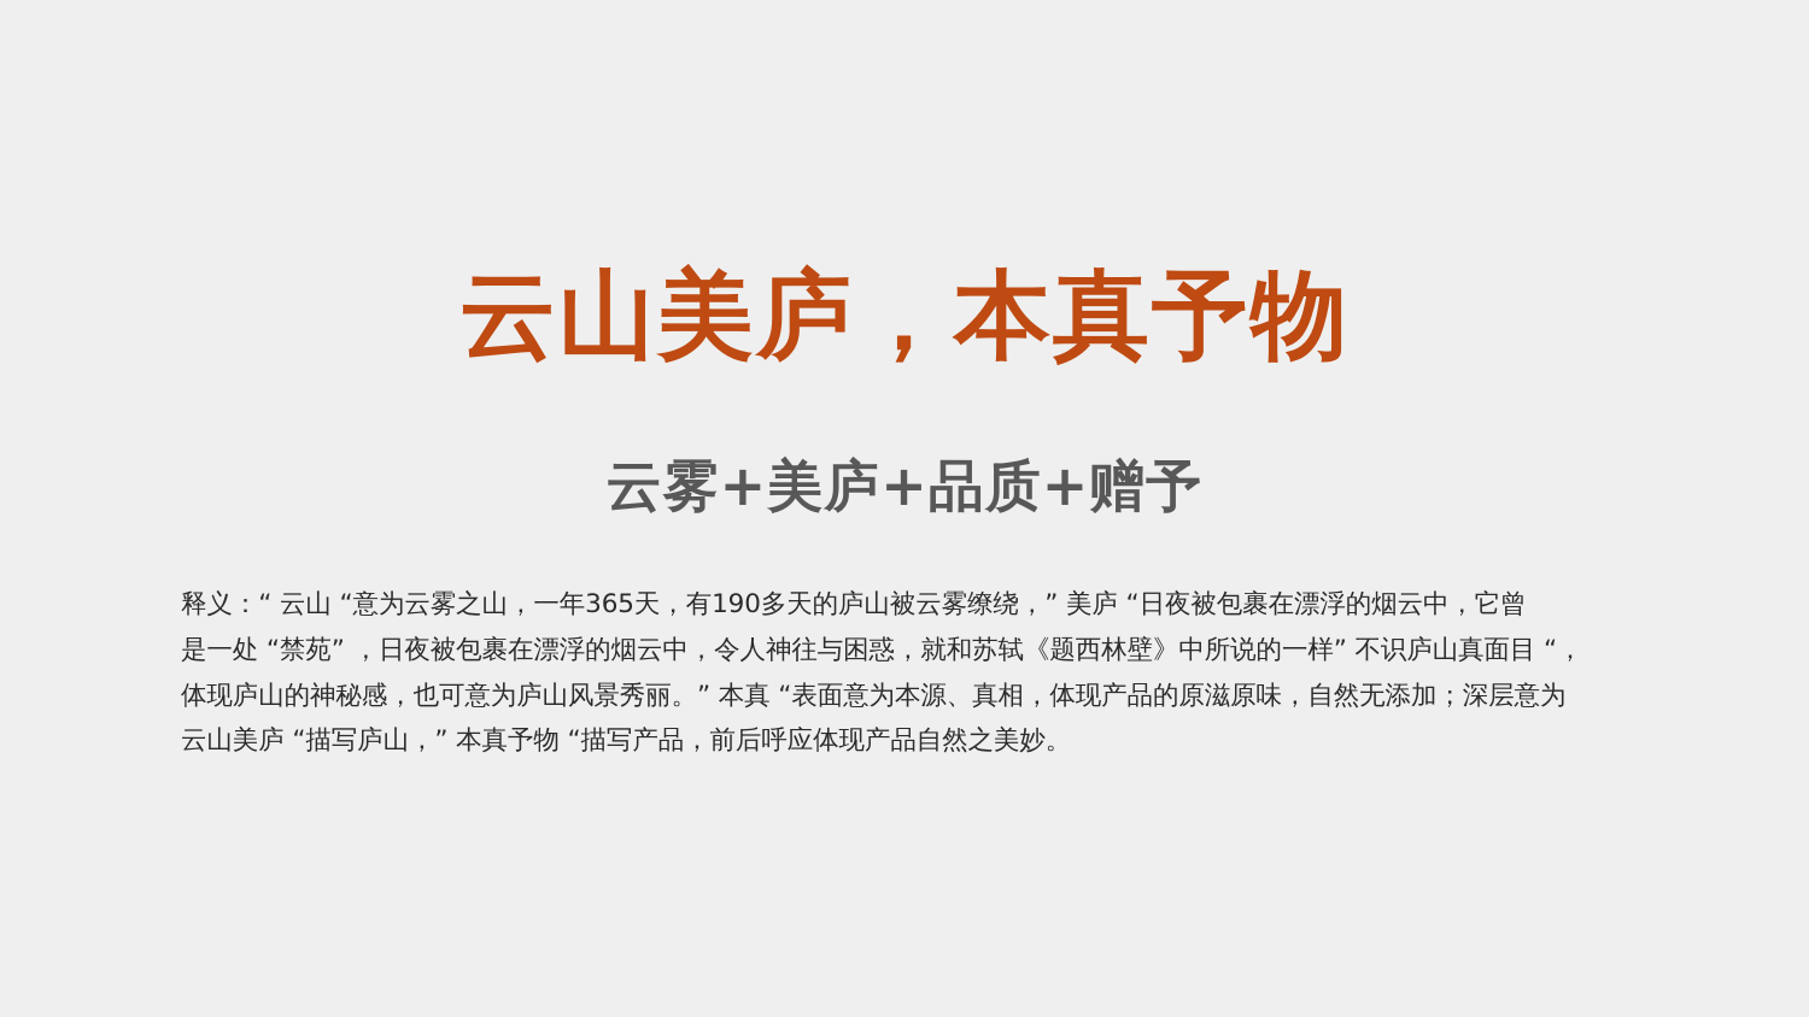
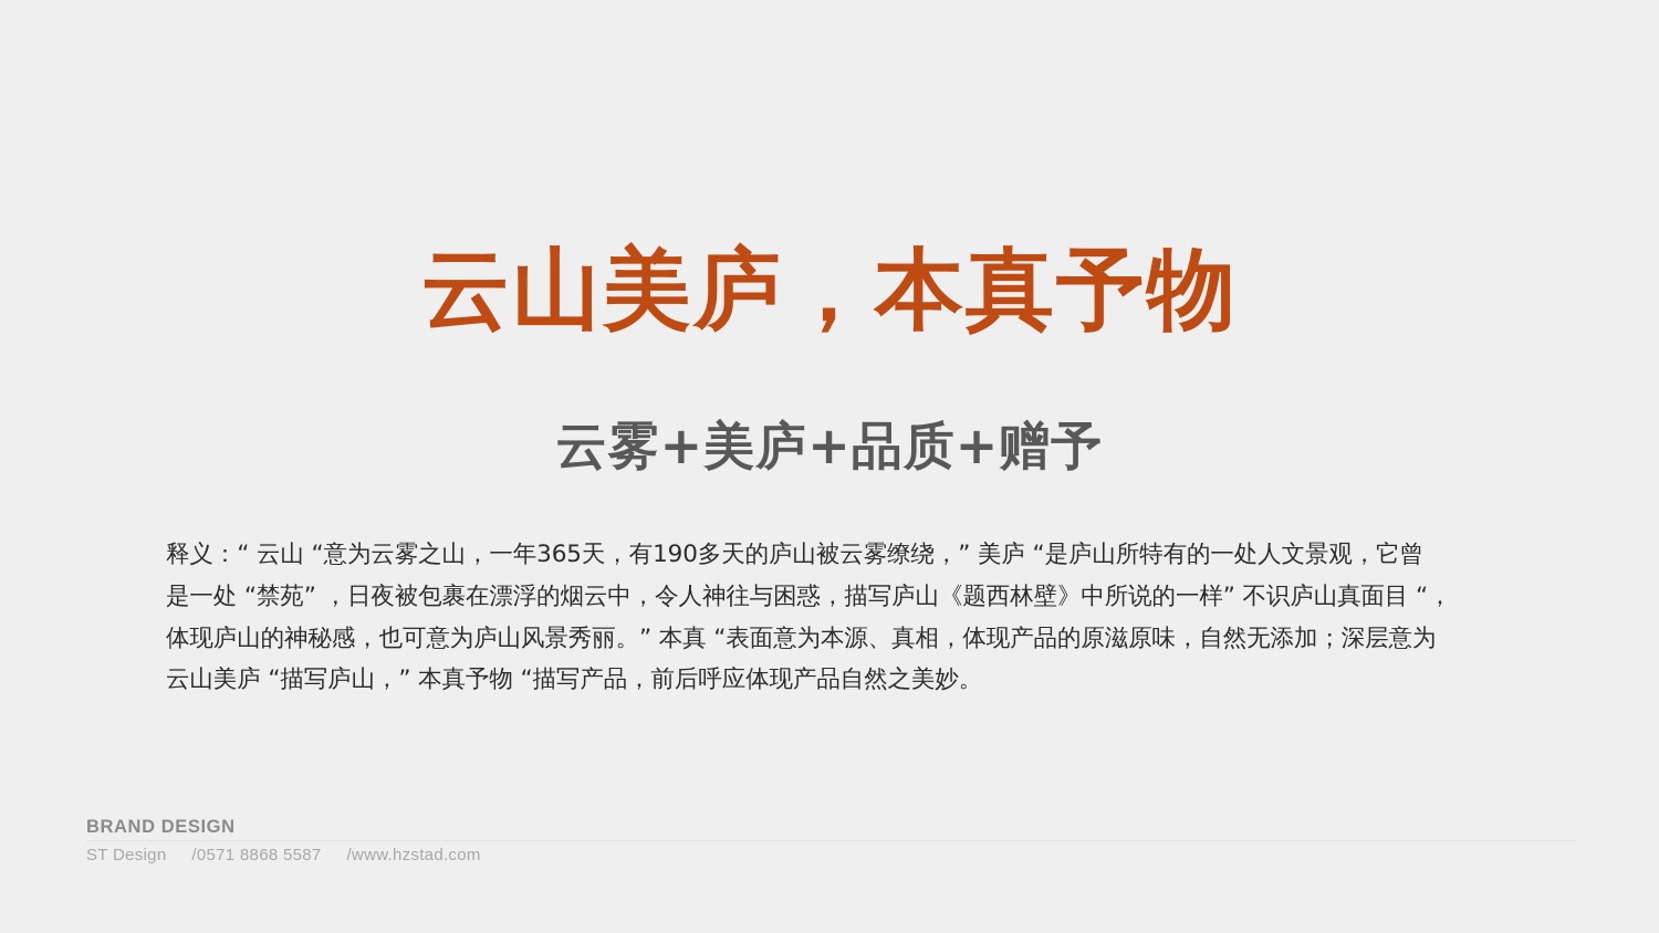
  云山美庐，本真予物
  云雾+美庐+品质+赠予
- 释义：“ 云山 “意为云雾之山，一年365天，有190多天的庐山被云雾缭绕，” 美庐 “日夜被包裹在漂浮的烟云中，它曾
+ 释义：“ 云山 “意为云雾之山，一年365天，有190多天的庐山被云雾缭绕，” 美庐 “是庐山所特有的一处人文景观，它曾
- 是一处 “禁苑” ，日夜被包裹在漂浮的烟云中，令人神往与困惑，就和苏轼《题西林壁》中所说的一样” 不识庐山真面目 “，
+ 是一处 “禁苑” ，日夜被包裹在漂浮的烟云中，令人神往与困惑，描写庐山《题西林壁》中所说的一样” 不识庐山真面目 “，
  体现庐山的神秘感，也可意为庐山风景秀丽。” 本真 “表面意为本源、真相，体现产品的原滋原味，自然无添加；深层意为
  云山美庐 “描写庐山，” 本真予物 “描写产品，前后呼应体现产品自然之美妙。
+ BRAND DESIGN
+ ST Design /0571 8868 5587 /www.hzstad.com
